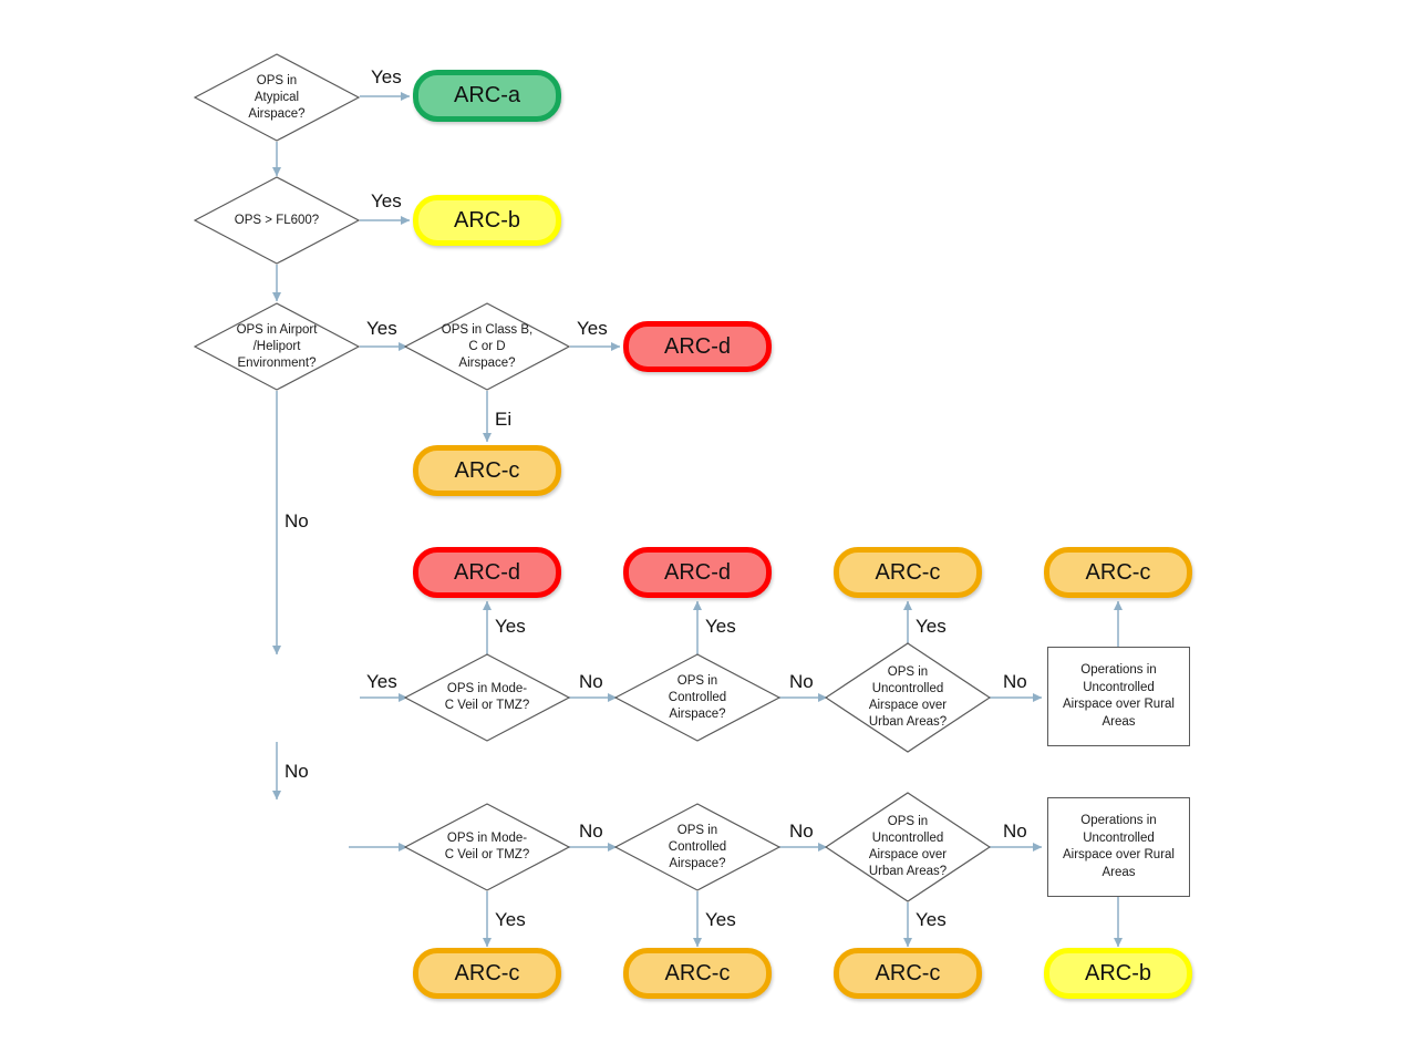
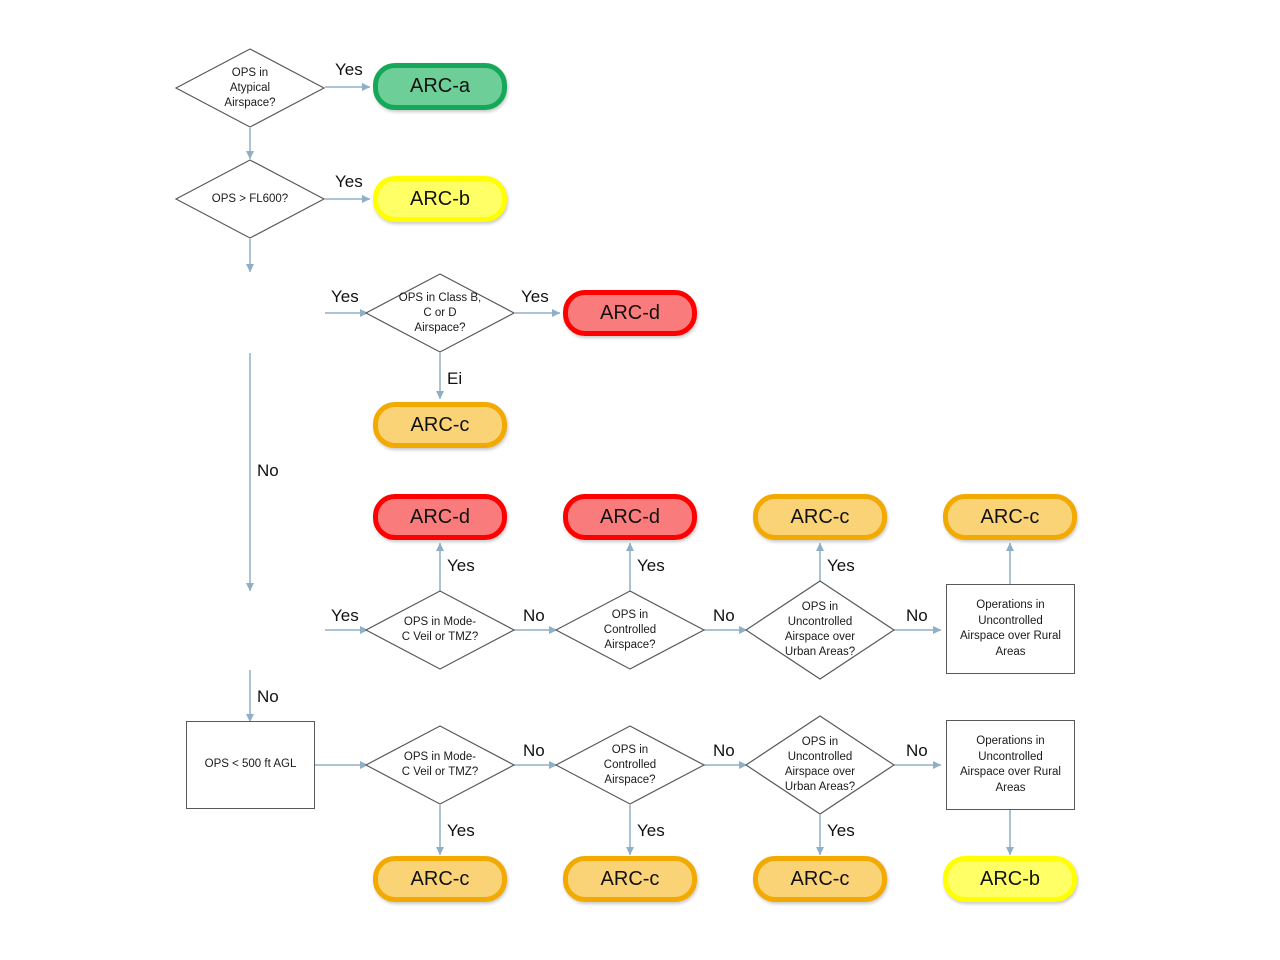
  OPS in
  Atypical
  Airspace?
  OPS > FL600?
- OPS in Airport
- /Heliport
- Environment?
  OPS in Class B,
  C or D
  Airspace?
  OPS in Mode-
  C Veil or TMZ?
  OPS in
  Controlled
  Airspace?
  OPS in
  Uncontrolled
  Airspace over
  Urban Areas?
  OPS in Mode-
  C Veil or TMZ?
  OPS in
  Controlled
  Airspace?
  OPS in
  Uncontrolled
  Airspace over
  Urban Areas?
  Operations in
  Uncontrolled
  Airspace over Rural
  Areas
+ OPS < 500 ft AGL
  Operations in
  Uncontrolled
  Airspace over Rural
  Areas
  ARC-a
  ARC-b
  ARC-d
  ARC-c
  ARC-d
  ARC-d
  ARC-c
  ARC-c
  ARC-c
  ARC-c
  ARC-c
  ARC-b
  Yes
  Yes
  Yes
  Yes
  Ei
  No
  Yes
  No
  Yes
  No
  Yes
  No
  Yes
  No
  No
  No
  No
  Yes
  Yes
  Yes
